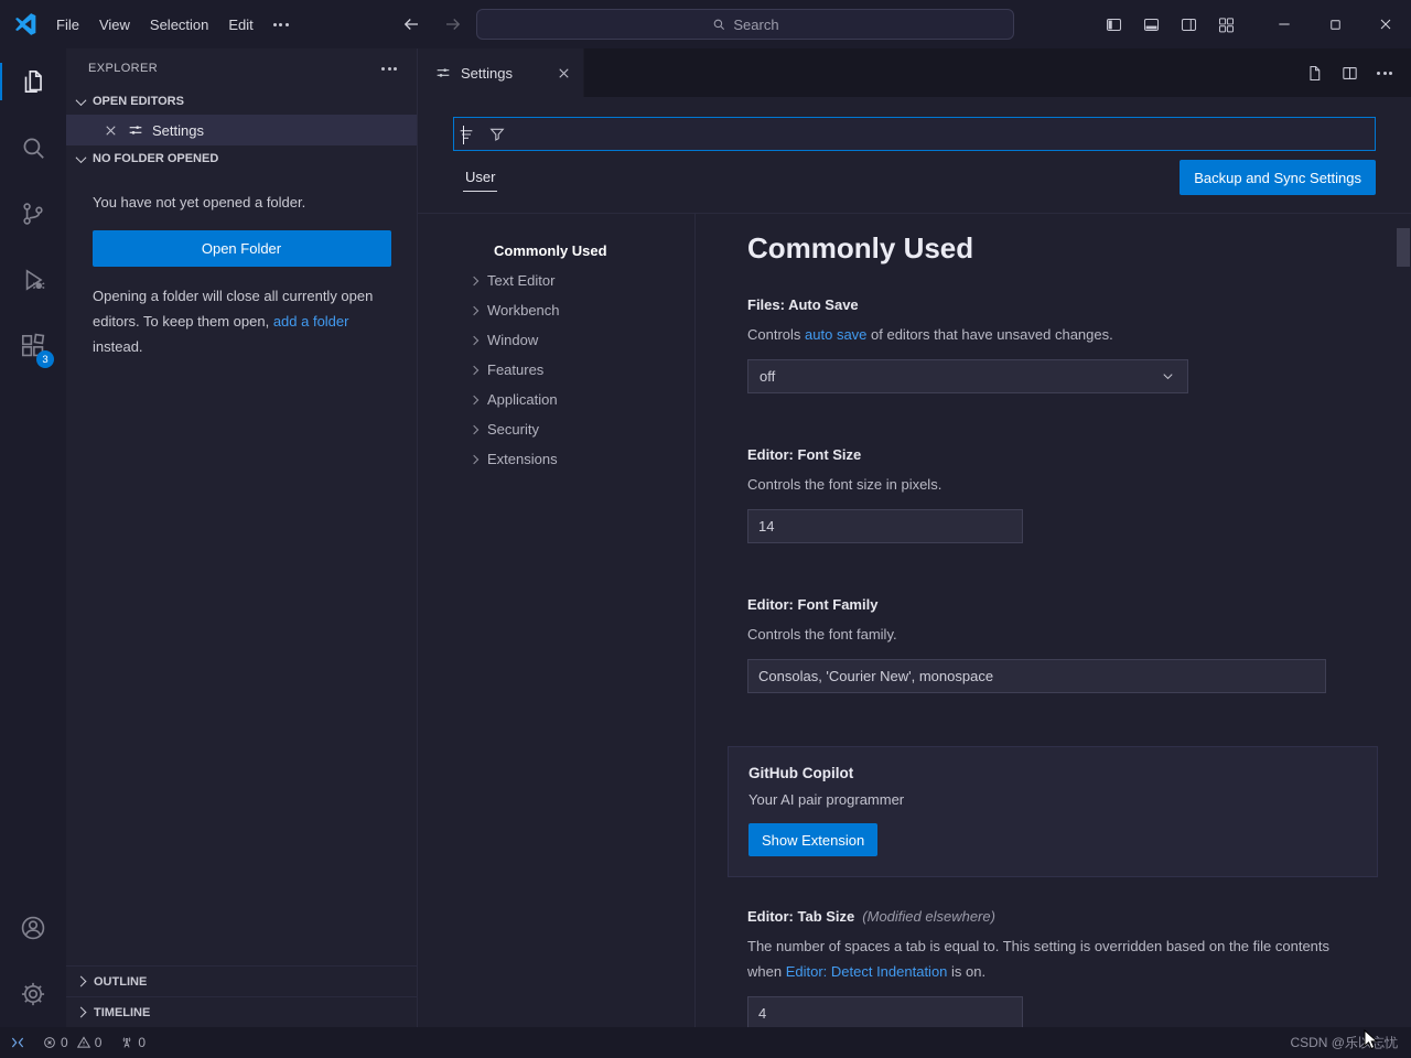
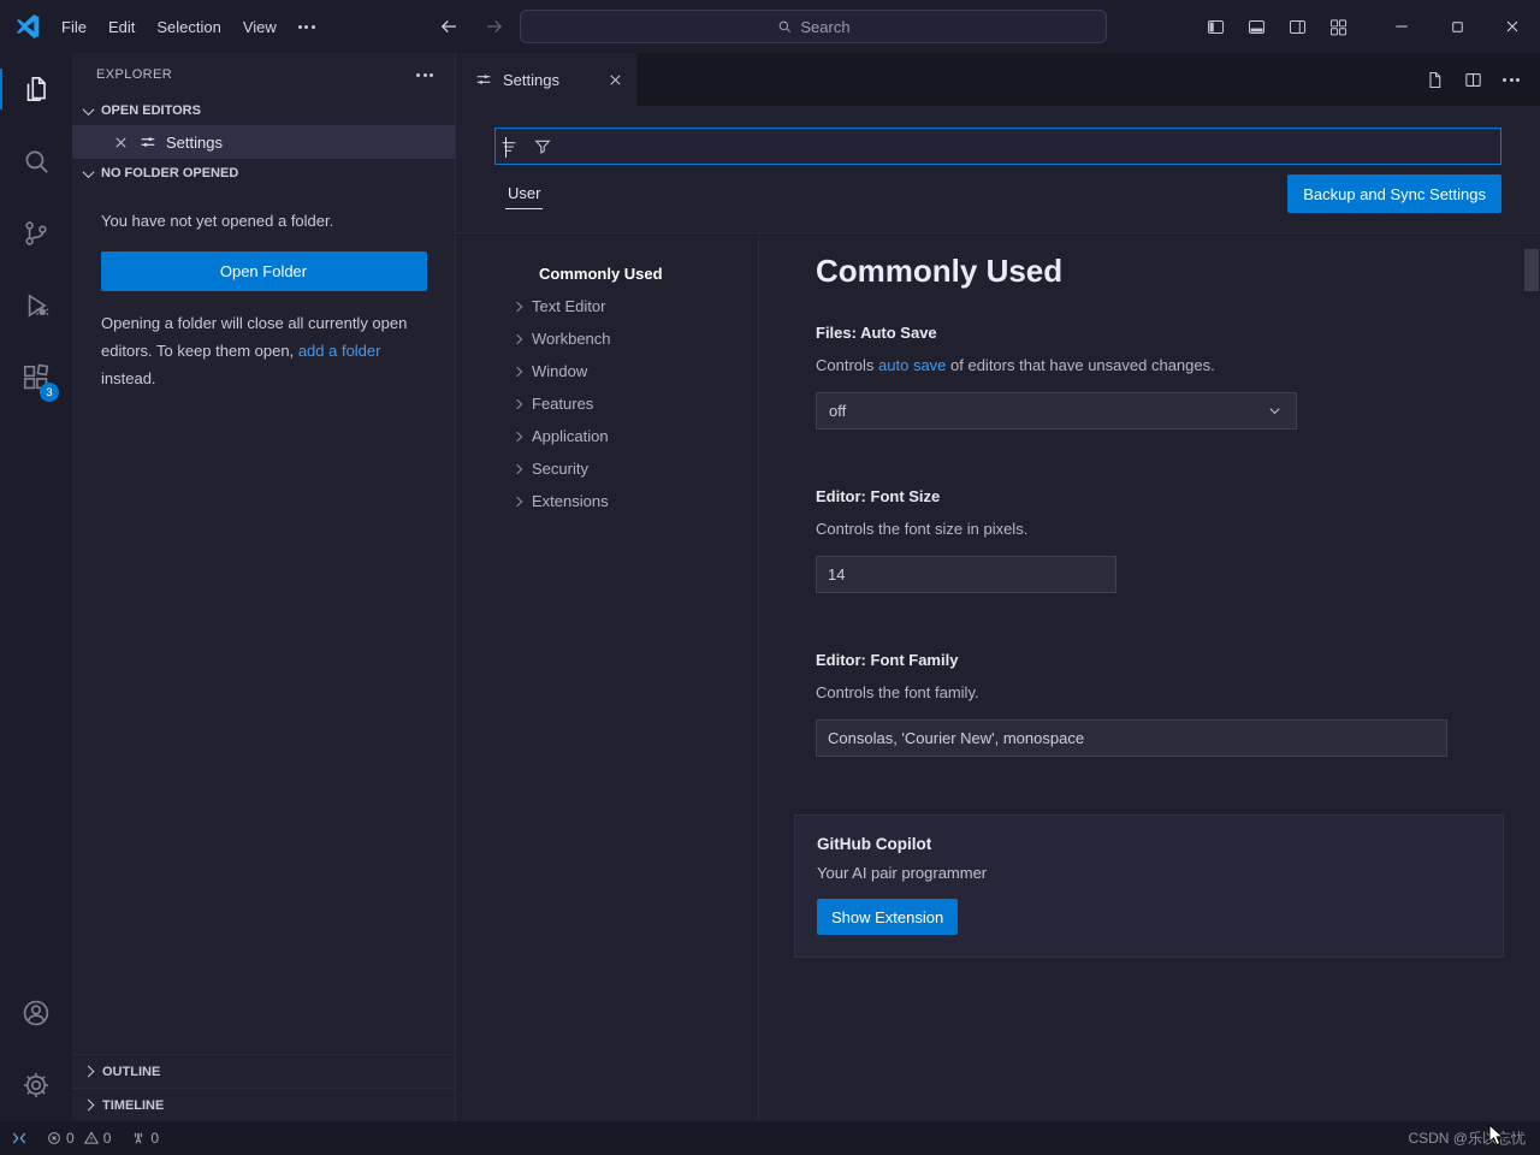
  File
- View
+ Edit
  Selection
- Edit
+ View
  Search
  3
  EXPLORER
  OPEN EDITORS
  Settings
  NO FOLDER OPENED
  You have not yet opened a folder.
  Open Folder
  Opening a folder will close all currently open editors. To keep them open, add a folder instead.
  OUTLINE
  TIMELINE
  Settings
  User
  Backup and Sync Settings
  Commonly Used
  Text Editor
  Workbench
  Window
  Features
  Application
  Security
  Extensions
  Commonly Used
  Files: Auto Save
  Controls auto save of editors that have unsaved changes.
  off
  Editor: Font Size
  Controls the font size in pixels.
  14
  Editor: Font Family
  Controls the font family.
  Consolas, 'Courier New', monospace
  GitHub Copilot
  Your AI pair programmer
  Show Extension
- Editor: Tab Size (Modified elsewhere)
- The number of spaces a tab is equal to. This setting is overridden based on the file contents when Editor: Detect Indentation is on.
- 4
  0
  0
  0
  CSDN @乐忘忧
